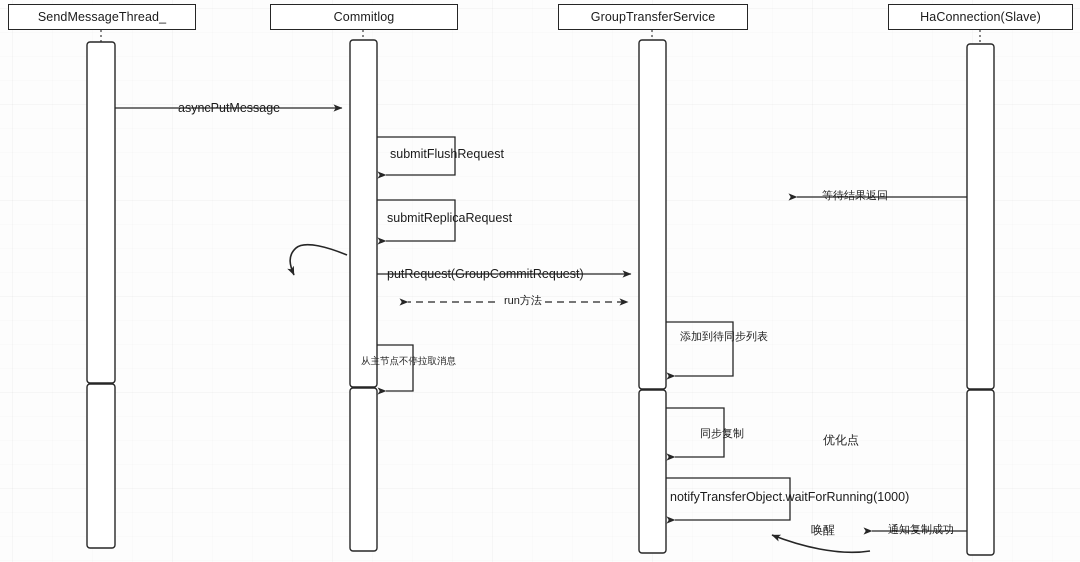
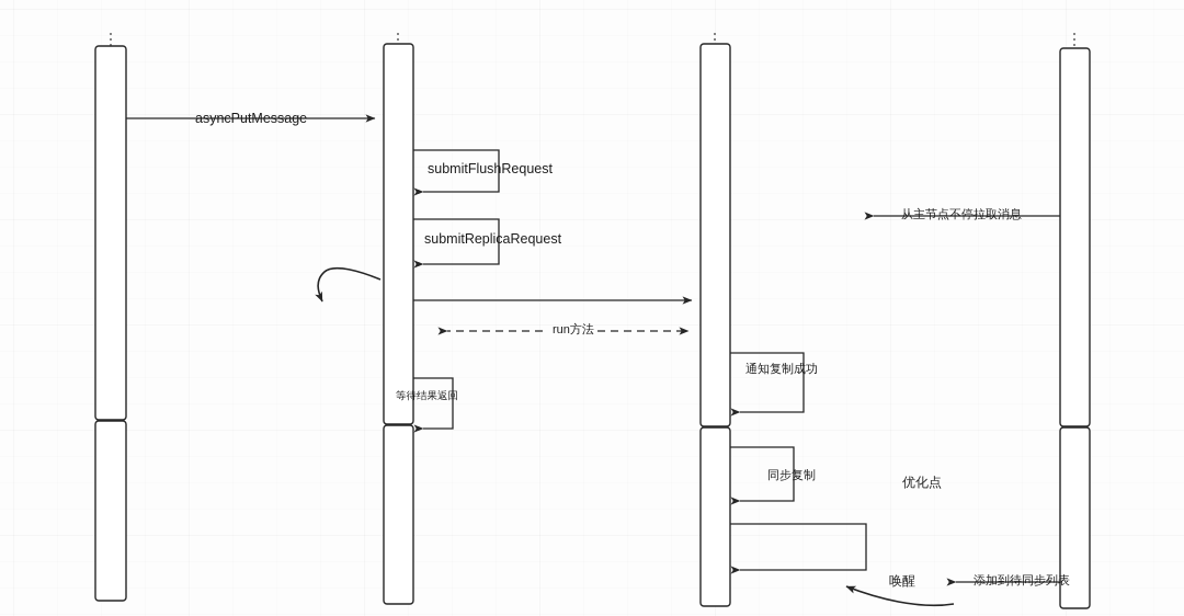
- SendMessageThread_
- Commitlog
- GroupTransferService
- HaConnection(Slave)
  asyncPutMessage
  submitFlushRequest
  submitReplicaRequest
- putRequest(GroupCommitRequest)
  run方法
- 添加到待同步列表
+ 通知复制成功
- 从主节点不停拉取消息
+ 等待结果返回
  同步复制
- notifyTransferObject.waitForRunning(1000)
- 等待结果返回
+ 从主节点不停拉取消息
- 通知复制成功
+ 添加到待同步列表
  优化点
  唤醒
